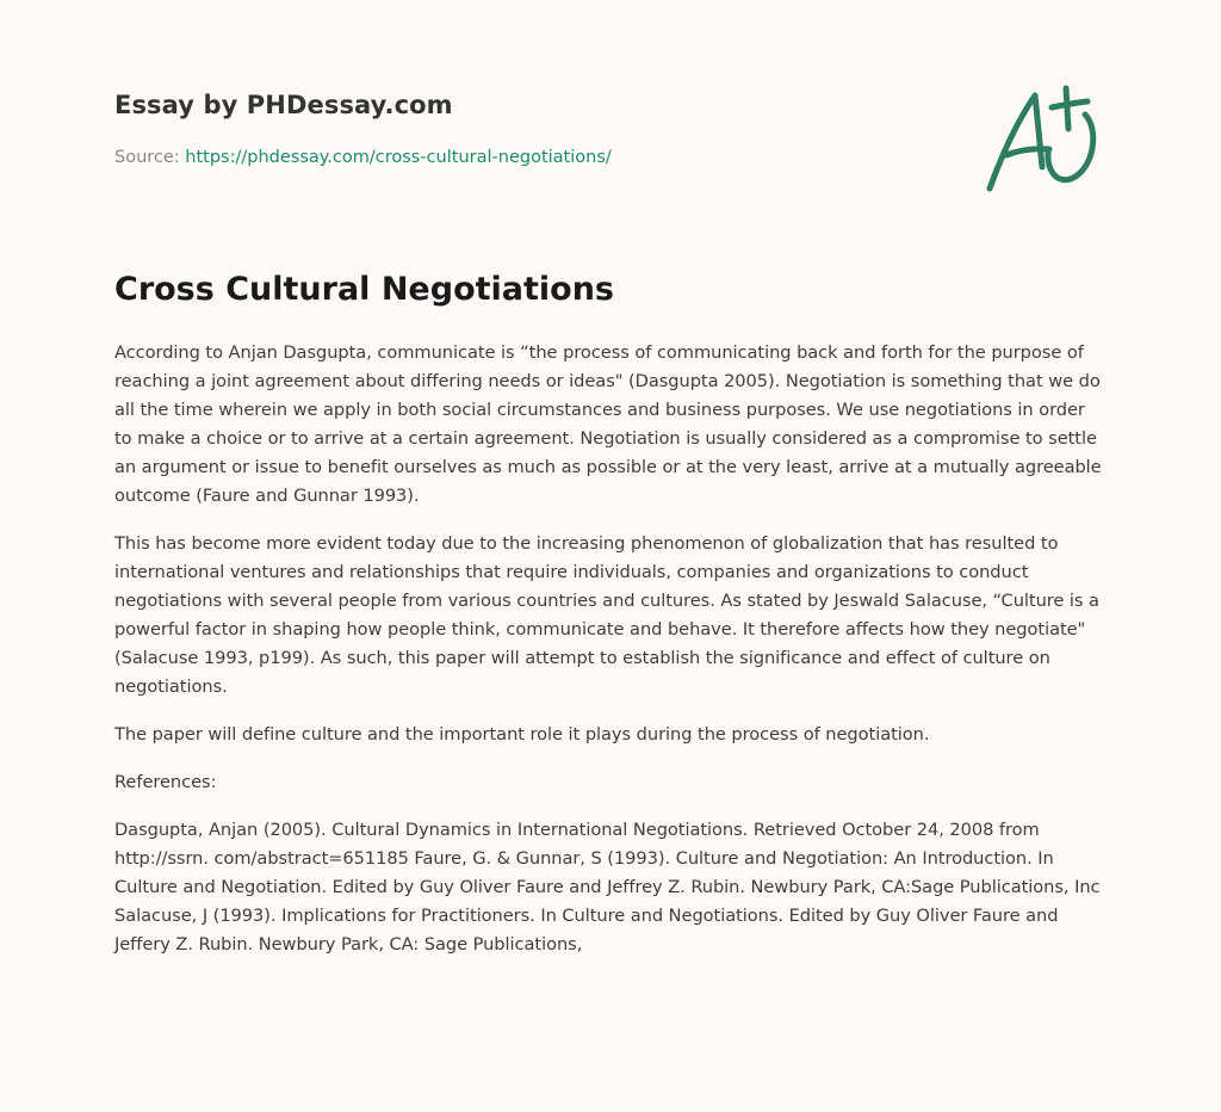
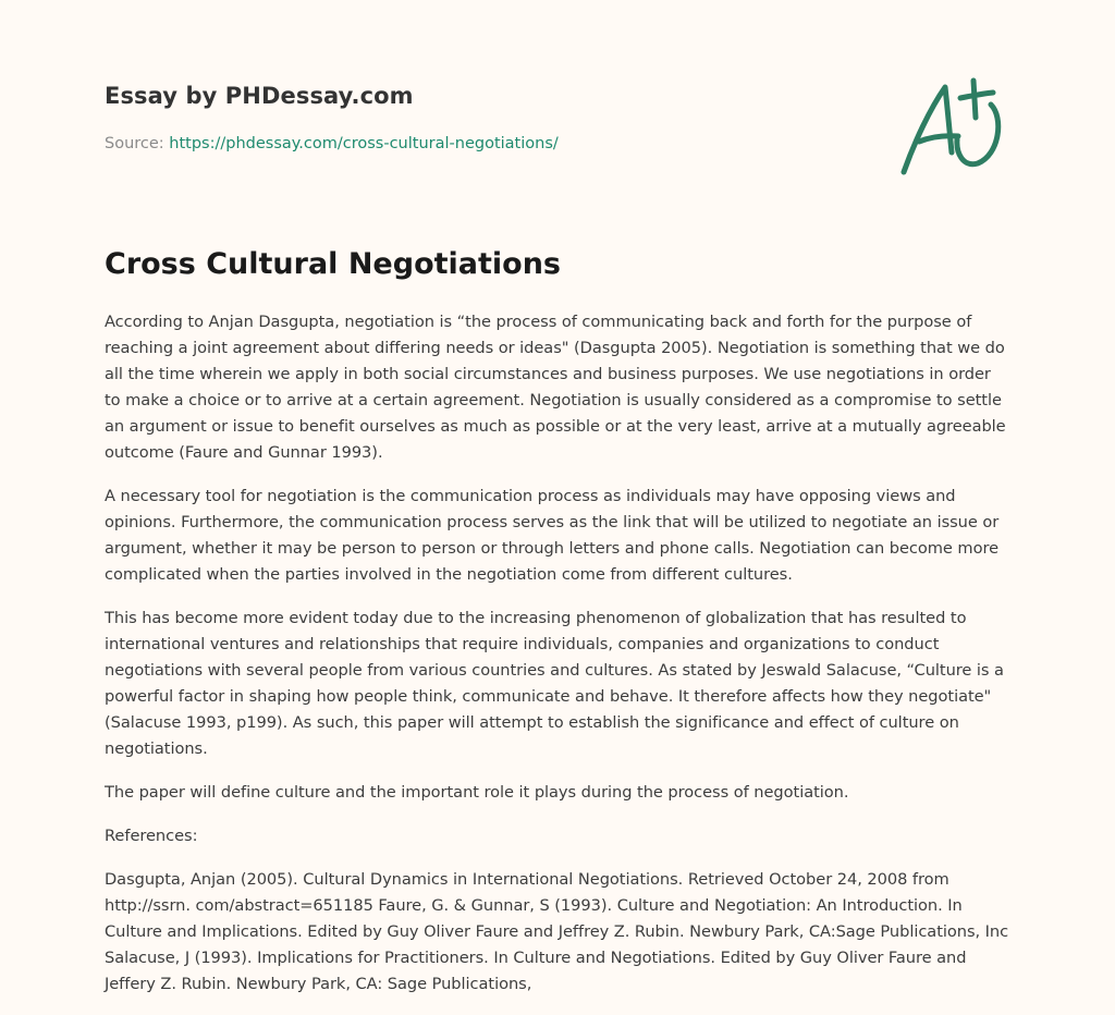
  Essay by PHDessay.com
  Source: https://phdessay.com/cross-cultural-negotiations/
  Cross Cultural Negotiations
- According to Anjan Dasgupta, communicate is “the process of communicating back and forth for the purpose of reaching a joint agreement about differing needs or ideas" (Dasgupta 2005). Negotiation is something that we do all the time wherein we apply in both social circumstances and business purposes. We use negotiations in order to make a choice or to arrive at a certain agreement. Negotiation is usually considered as a compromise to settle an argument or issue to benefit ourselves as much as possible or at the very least, arrive at a mutually agreeable outcome (Faure and Gunnar 1993).
+ According to Anjan Dasgupta, negotiation is “the process of communicating back and forth for the purpose of reaching a joint agreement about differing needs or ideas" (Dasgupta 2005). Negotiation is something that we do all the time wherein we apply in both social circumstances and business purposes. We use negotiations in order to make a choice or to arrive at a certain agreement. Negotiation is usually considered as a compromise to settle an argument or issue to benefit ourselves as much as possible or at the very least, arrive at a mutually agreeable outcome (Faure and Gunnar 1993).
+ A necessary tool for negotiation is the communication process as individuals may have opposing views and opinions. Furthermore, the communication process serves as the link that will be utilized to negotiate an issue or argument, whether it may be person to person or through letters and phone calls. Negotiation can become more complicated when the parties involved in the negotiation come from different cultures.
  This has become more evident today due to the increasing phenomenon of globalization that has resulted to international ventures and relationships that require individuals, companies and organizations to conduct negotiations with several people from various countries and cultures. As stated by Jeswald Salacuse, “Culture is a powerful factor in shaping how people think, communicate and behave. It therefore affects how they negotiate" (Salacuse 1993, p199). As such, this paper will attempt to establish the significance and effect of culture on negotiations.
  The paper will define culture and the important role it plays during the process of negotiation.
  References:
- Dasgupta, Anjan (2005). Cultural Dynamics in International Negotiations. Retrieved October 24, 2008 from http://ssrn. com/abstract=651185 Faure, G. & Gunnar, S (1993). Culture and Negotiation: An Introduction. In Culture and Negotiation. Edited by Guy Oliver Faure and Jeffrey Z. Rubin. Newbury Park, CA:Sage Publications, Inc Salacuse, J (1993). Implications for Practitioners. In Culture and Negotiations. Edited by Guy Oliver Faure and Jeffery Z. Rubin. Newbury Park, CA: Sage Publications,
+ Dasgupta, Anjan (2005). Cultural Dynamics in International Negotiations. Retrieved October 24, 2008 from http://ssrn. com/abstract=651185 Faure, G. & Gunnar, S (1993). Culture and Negotiation: An Introduction. In Culture and Implications. Edited by Guy Oliver Faure and Jeffrey Z. Rubin. Newbury Park, CA:Sage Publications, Inc Salacuse, J (1993). Implications for Practitioners. In Culture and Negotiations. Edited by Guy Oliver Faure and Jeffery Z. Rubin. Newbury Park, CA: Sage Publications,
